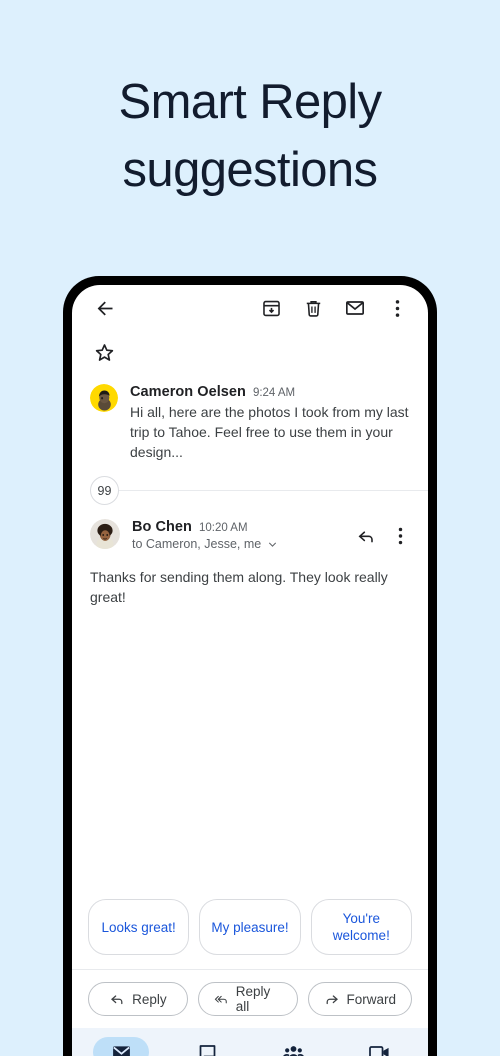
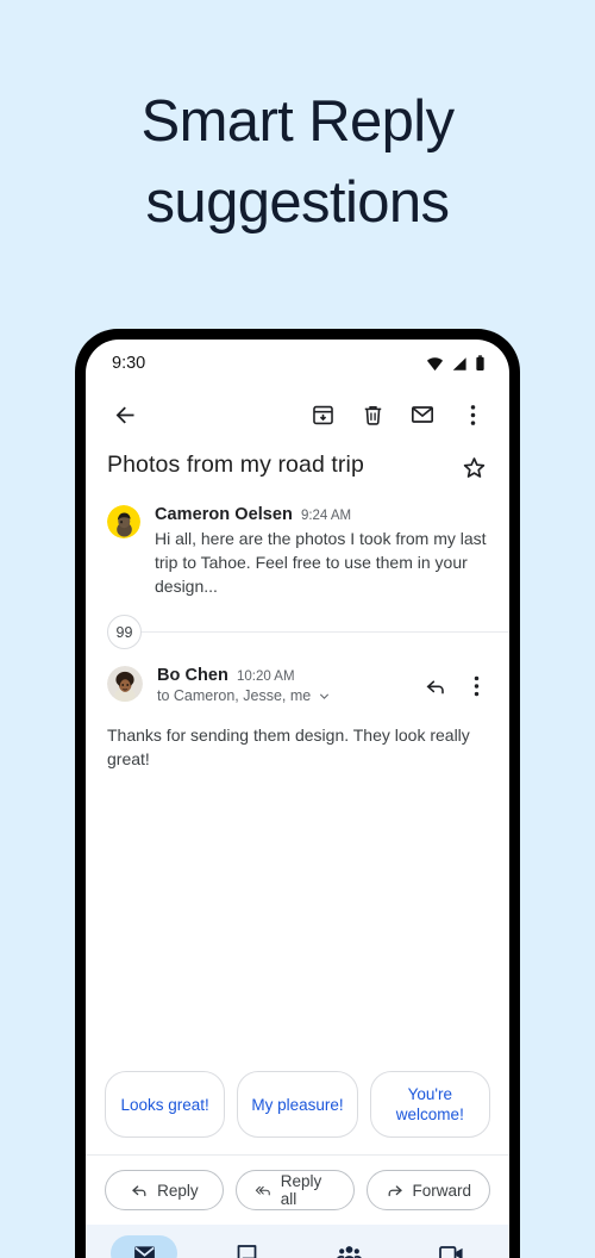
  Smart Reply
  suggestions
+ 9:30
+ Photos from my road trip
  Cameron Oelsen
  9:24 AM
  Hi all, here are the photos I took from my last trip to Tahoe. Feel free to use them in your design...
  99
  Bo Chen
  10:20 AM
  to Cameron, Jesse, me
- Thanks for sending them along. They look really great!
+ Thanks for sending them design. They look really great!
  Looks great!
  My pleasure!
  You're welcome!
  Reply
  Reply all
  Forward
